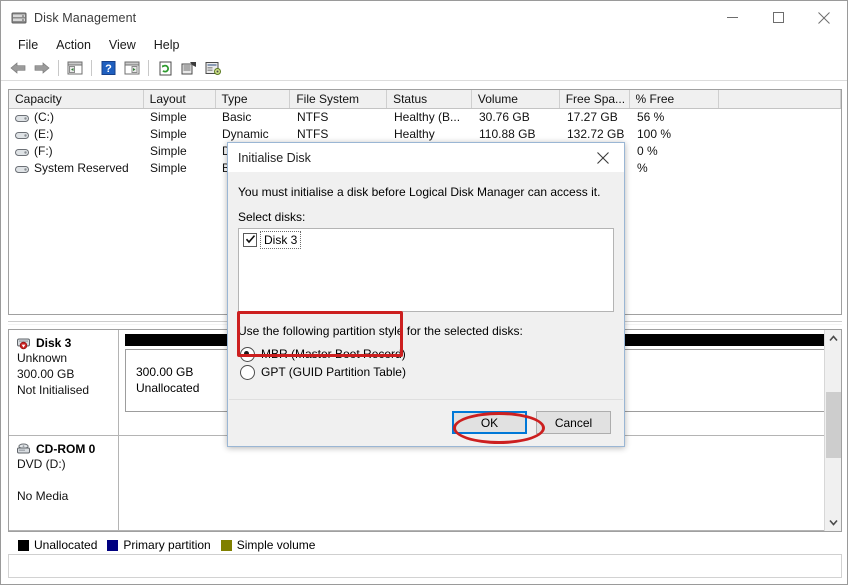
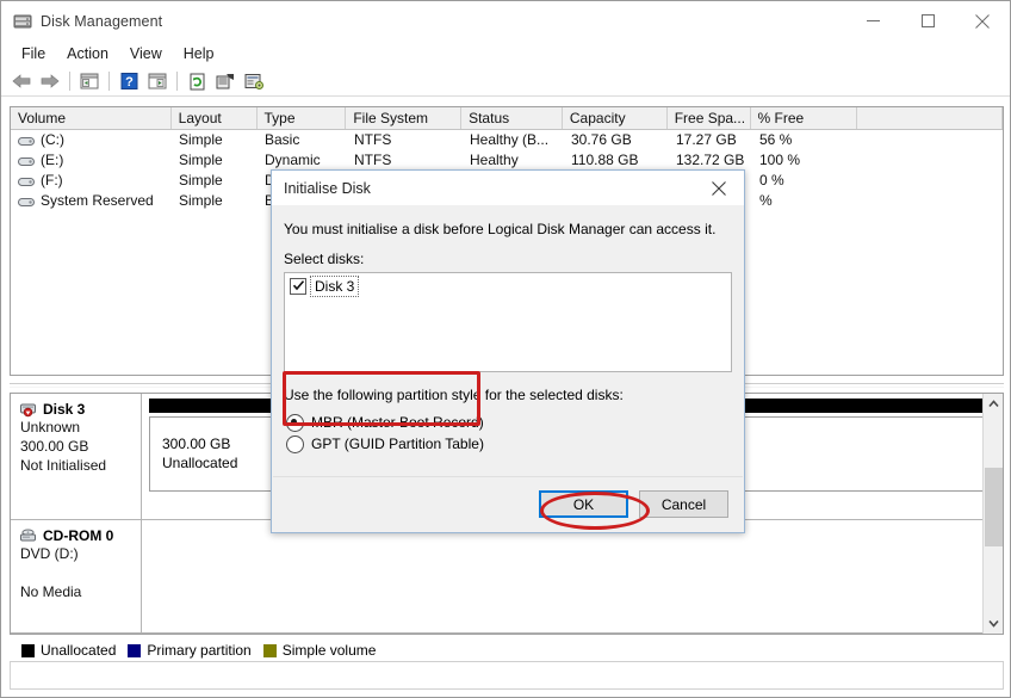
  Disk Management
  File
  Action
  View
  Help
  ?
- Capacity
+ Volume
  Layout
  Type
  File System
  Status
- Volume
+ Capacity
  Free Spa...
  % Free
  (C:)
  Simple
  Basic
  NTFS
  Healthy (B...
  30.76 GB
  17.27 GB
  56 %
  (E:)
  Simple
  Dynamic
  NTFS
  Healthy
  110.88 GB
  132.72 GB
  100 %
  (F:)
  Simple
  0 %
  System Reserved
  Simple
  B
  %
  Disk 3
  Unknown
  300.00 GB
  Not Initialised
  300.00 GB
  Unallocated
  CD-ROM 0
  DVD (D:)
  No Media
  Unallocated
  Primary partition
  Simple volume
  Initialise Disk
  You must initialise a disk before Logical Disk Manager can access it.
  Select disks:
  Disk 3
  Use the following partition style for the selected disks:
  MBR (Master Boot Record)
  GPT (GUID Partition Table)
  OK
  Cancel
